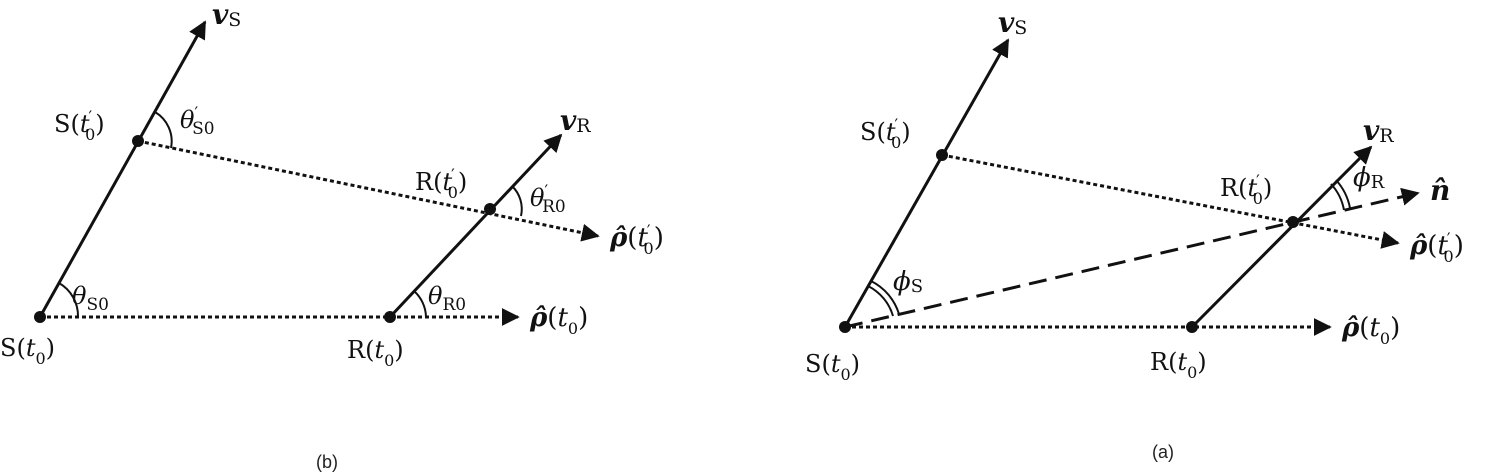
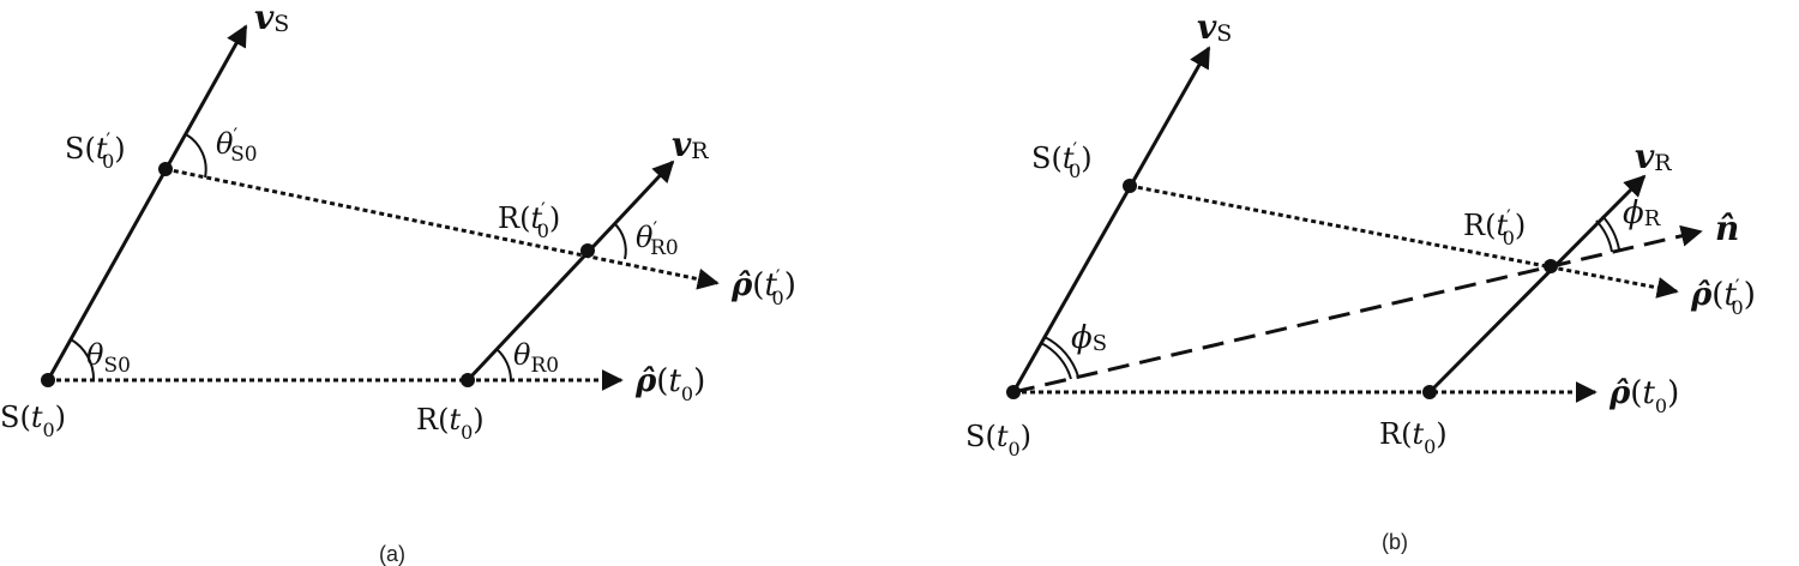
  vS
  S(t′ 0 )
  θ′ S0
  θS0
  S(t0 )
  vR
  R(t′ 0 )
  θ′ R0
  ρ̂(t′ 0 )
  θR0
  ρ̂(t0 )
  R(t0 )
- (b)
+ (a)
  vS
  S(t′ 0 )
  ϕS
  S(t0 )
  vR
  R(t′ 0 )
  ϕR
  n̂
  ρ̂(t′ 0 )
  ρ̂(t0 )
  R(t0 )
- (a)
+ (b)
